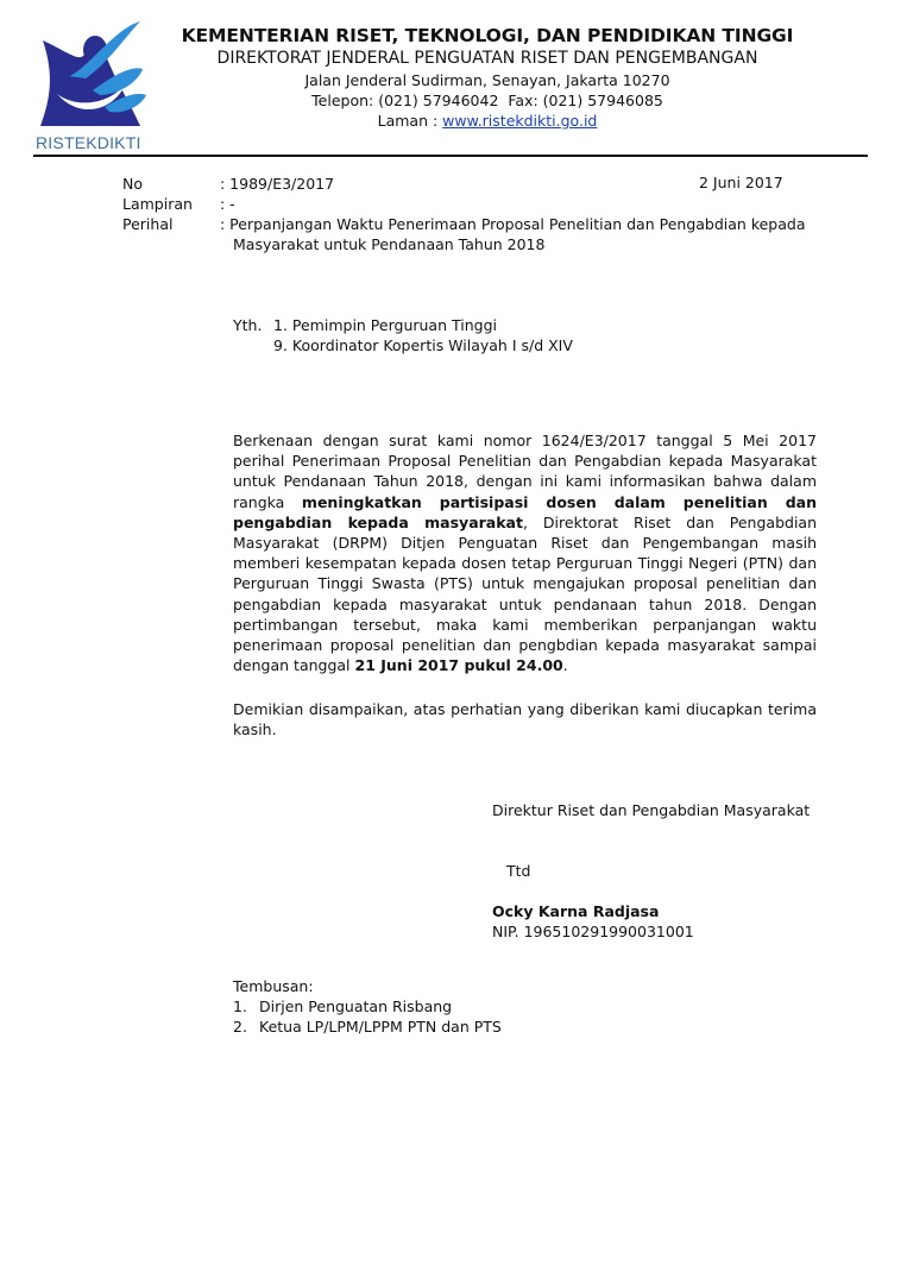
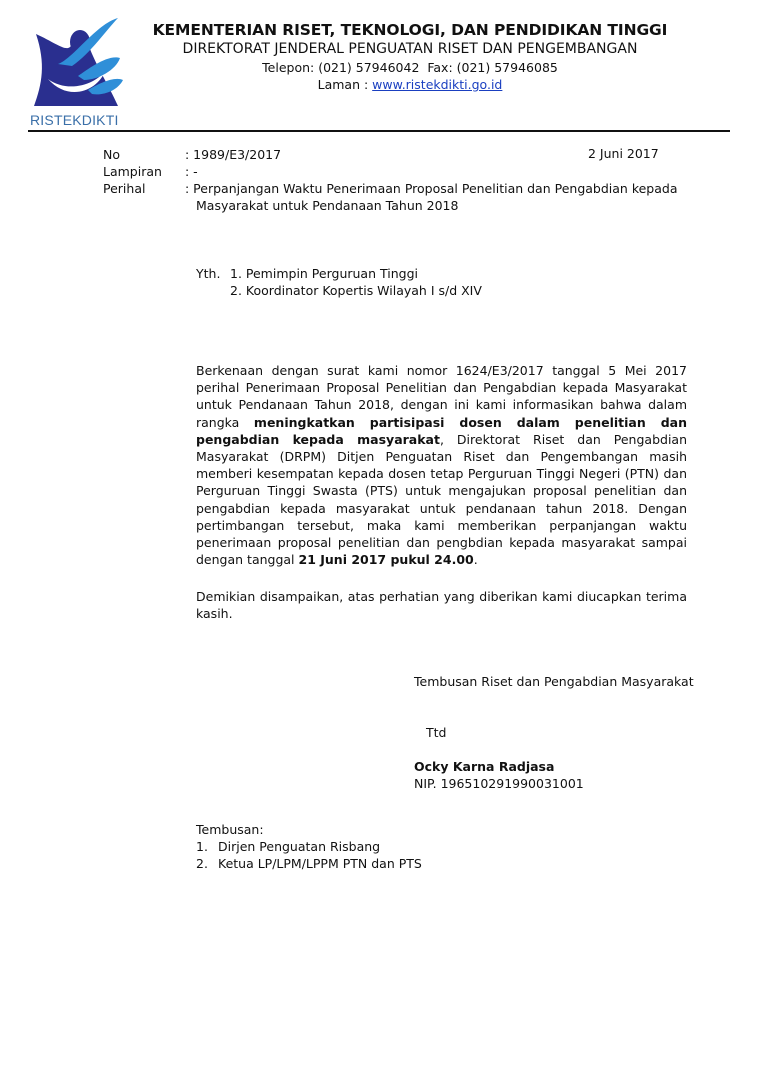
  RISTEKDIKTI
  KEMENTERIAN RISET, TEKNOLOGI, DAN PENDIDIKAN TINGGI
  DIREKTORAT JENDERAL PENGUATAN RISET DAN PENGEMBANGAN
- Jalan Jenderal Sudirman, Senayan, Jakarta 10270
  Telepon: (021) 57946042 Fax: (021) 57946085
  Laman : www.ristekdikti.go.id
  No
  : 1989/E3/2017
  Lampiran
  : -
  Perihal
  : Perpanjangan Waktu Penerimaan Proposal Penelitian dan Pengabdian kepada
  Masyarakat untuk Pendanaan Tahun 2018
  2 Juni 2017
  Yth.
  1. Pemimpin Perguruan Tinggi
- 9. Koordinator Kopertis Wilayah I s/d XIV
+ 2. Koordinator Kopertis Wilayah I s/d XIV
  Berkenaan dengan surat kami nomor 1624/E3/2017 tanggal 5 Mei 2017 perihal Penerimaan Proposal Penelitian dan Pengabdian kepada Masyarakat untuk Pendanaan Tahun 2018, dengan ini kami informasikan bahwa dalam rangka meningkatkan partisipasi dosen dalam penelitian dan pengabdian kepada masyarakat, Direktorat Riset dan Pengabdian Masyarakat (DRPM) Ditjen Penguatan Riset dan Pengembangan masih memberi kesempatan kepada dosen tetap Perguruan Tinggi Negeri (PTN) dan Perguruan Tinggi Swasta (PTS) untuk mengajukan proposal penelitian dan pengabdian kepada masyarakat untuk pendanaan tahun 2018. Dengan pertimbangan tersebut, maka kami memberikan perpanjangan waktu penerimaan proposal penelitian dan pengbdian kepada masyarakat sampai dengan tanggal 21 Juni 2017 pukul 24.00.
  Demikian disampaikan, atas perhatian yang diberikan kami diucapkan terima kasih.
- Direktur Riset dan Pengabdian Masyarakat
+ Tembusan Riset dan Pengabdian Masyarakat
  Ttd
  Ocky Karna Radjasa
  NIP. 196510291990031001
  Tembusan:
  1. Dirjen Penguatan Risbang
  2. Ketua LP/LPM/LPPM PTN dan PTS
